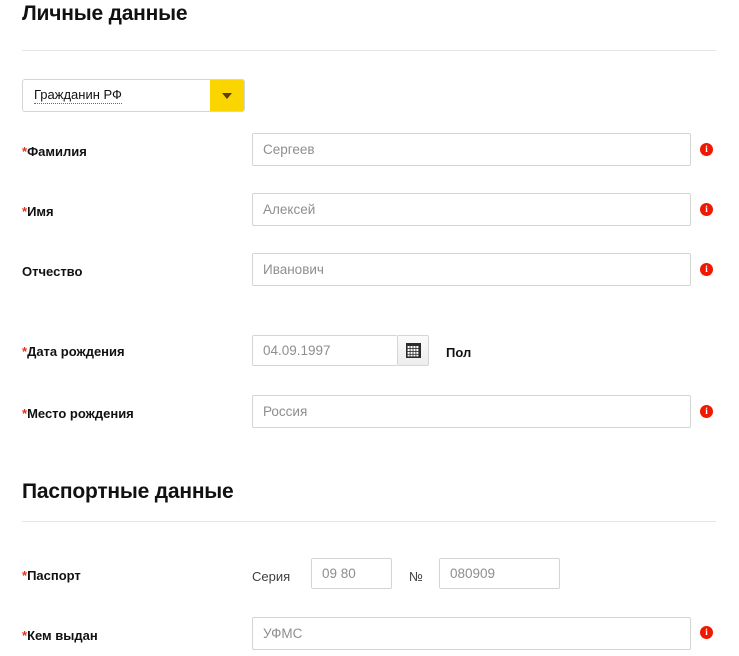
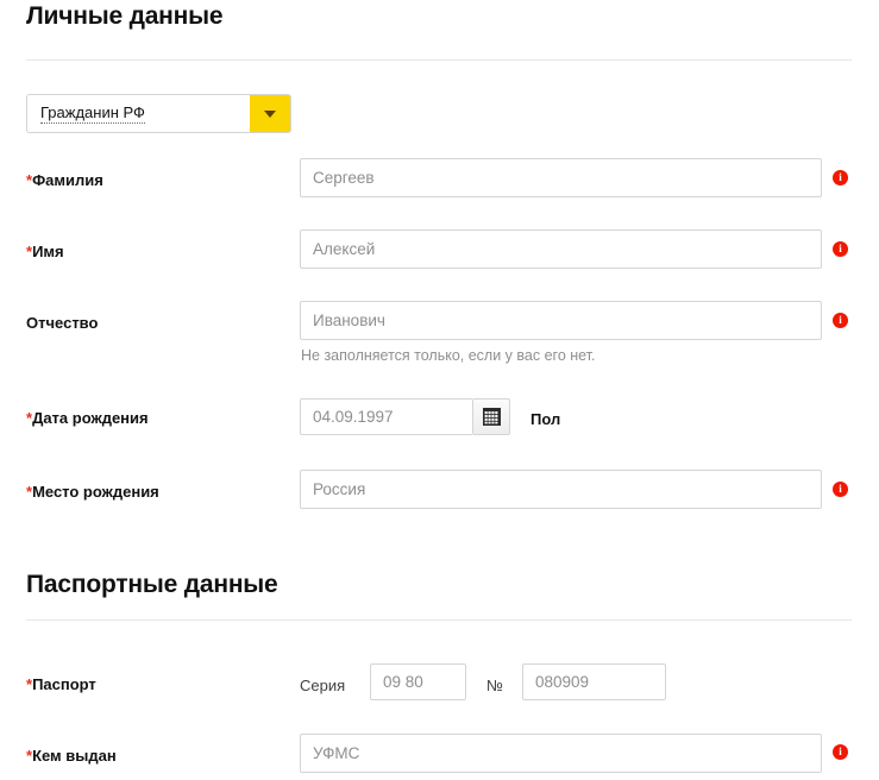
  Личные данные
  Гражданин РФ
  *Фамилия
  Сергеев
  i
  *Имя
  Алексей
  i
  Отчество
  Иванович
  i
+ Не заполняется только, если у вас его нет.
  *Дата рождения
  04.09.1997
  Пол
  *Место рождения
  Россия
  i
  Паспортные данные
  *Паспорт
  Серия
  09 80
  №
  080909
  *Кем выдан
  УФМС
  i
